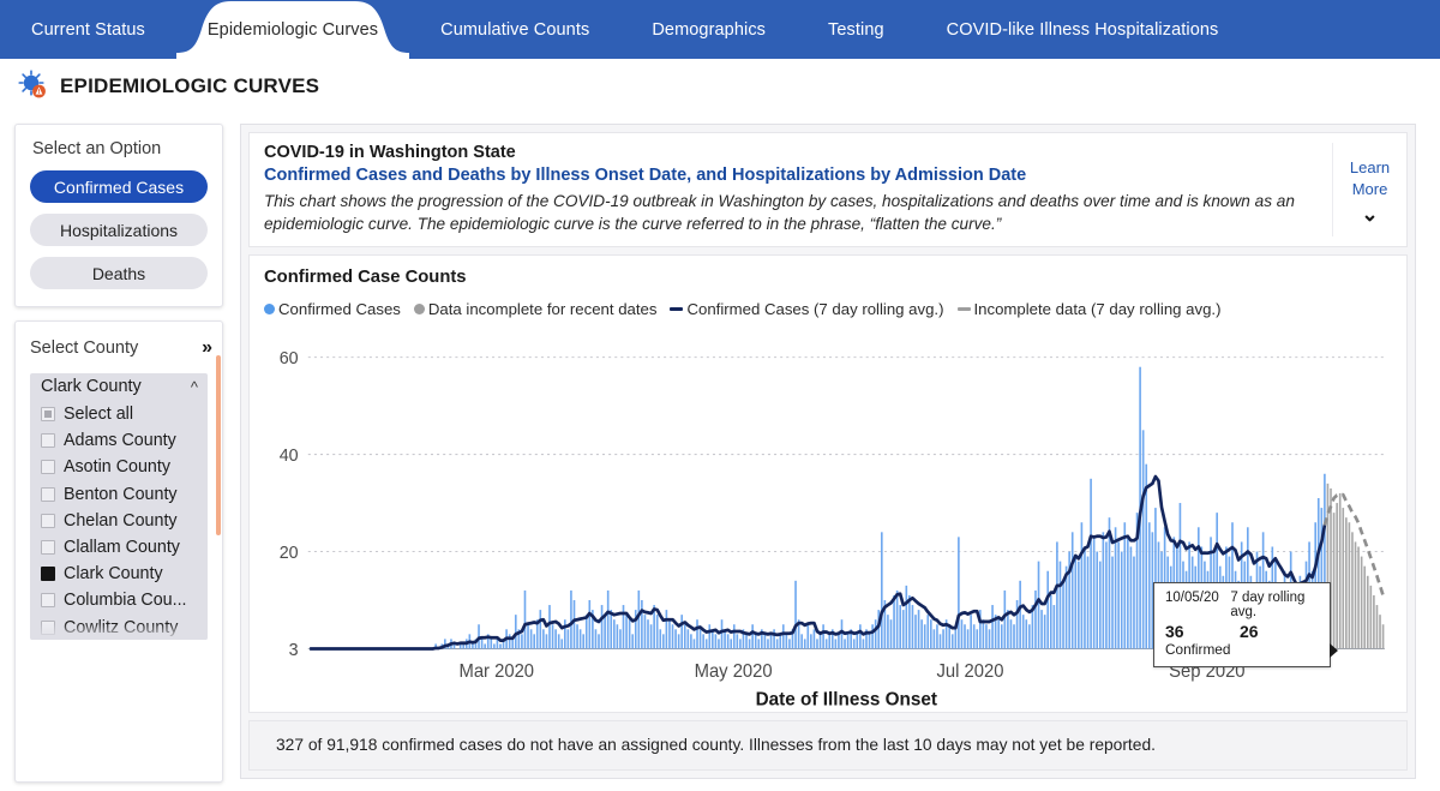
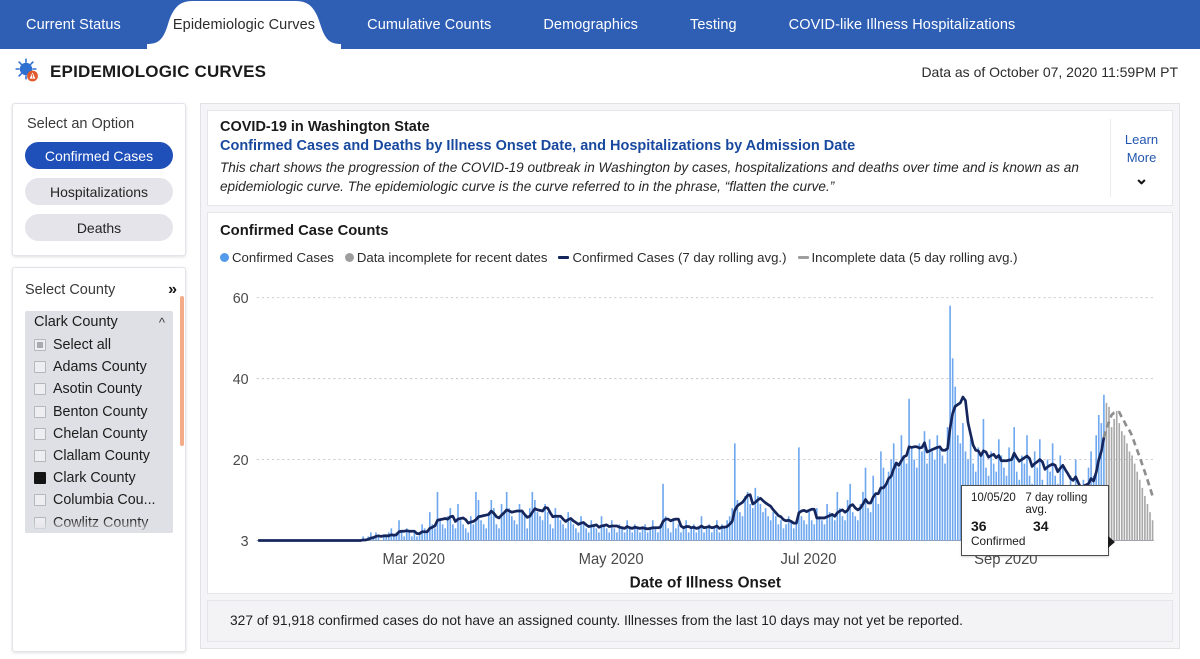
  Current Status
  Epidemiologic Curves
  Cumulative Counts
  Demographics
  Testing
  COVID-like Illness Hospitalizations
  EPIDEMIOLOGIC CURVES
+ Data as of October 07, 2020 11:59PM PT
  Select an Option
  Confirmed Cases
  Hospitalizations
  Deaths
  Select County
  »
  Clark County
  ^
  Select all
  Adams County
  Asotin County
  Benton County
  Chelan County
  Clallam County
  Clark County
  Columbia Cou...
  COVID-19 in Washington State
  Confirmed Cases and Deaths by Illness Onset Date, and Hospitalizations by Admission Date
  This chart shows the progression of the COVID-19 outbreak in Washington by cases, hospitalizations and deaths over time and is known as an epidemiologic curve. The epidemiologic curve is the curve referred to in the phrase, “flatten the curve.”
  Learn
  More
  ⌄
  Confirmed Case Counts
  Confirmed Cases
  Data incomplete for recent dates
  Confirmed Cases (7 day rolling avg.)
- Incomplete data (7 day rolling avg.)
+ Incomplete data (5 day rolling avg.)
  3
  20
  40
  60
  Mar 2020
  May 2020
  Jul 2020
  Sep 2020
  Date of Illness Onset
  10/05/20
  7 day rolling avg.
  36
- 26
+ 34
  Confirmed
  327 of 91,918 confirmed cases do not have an assigned county. Illnesses from the last 10 days may not yet be reported.
